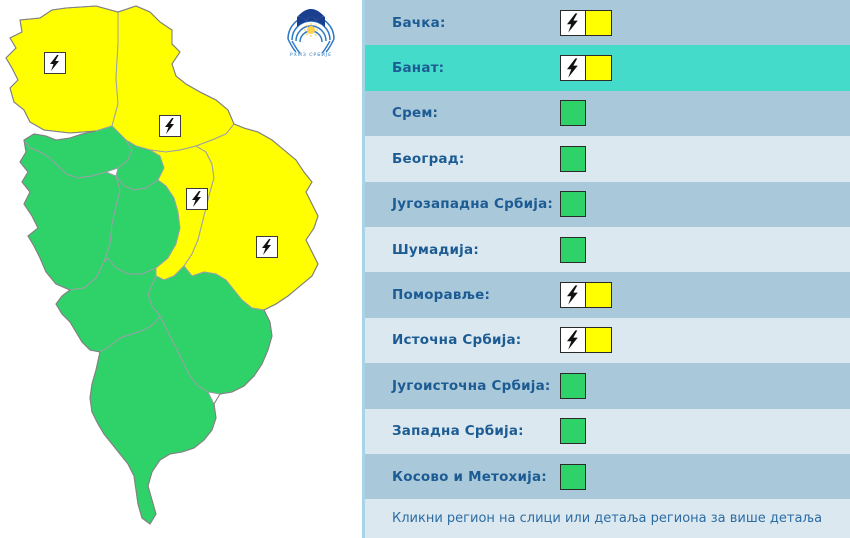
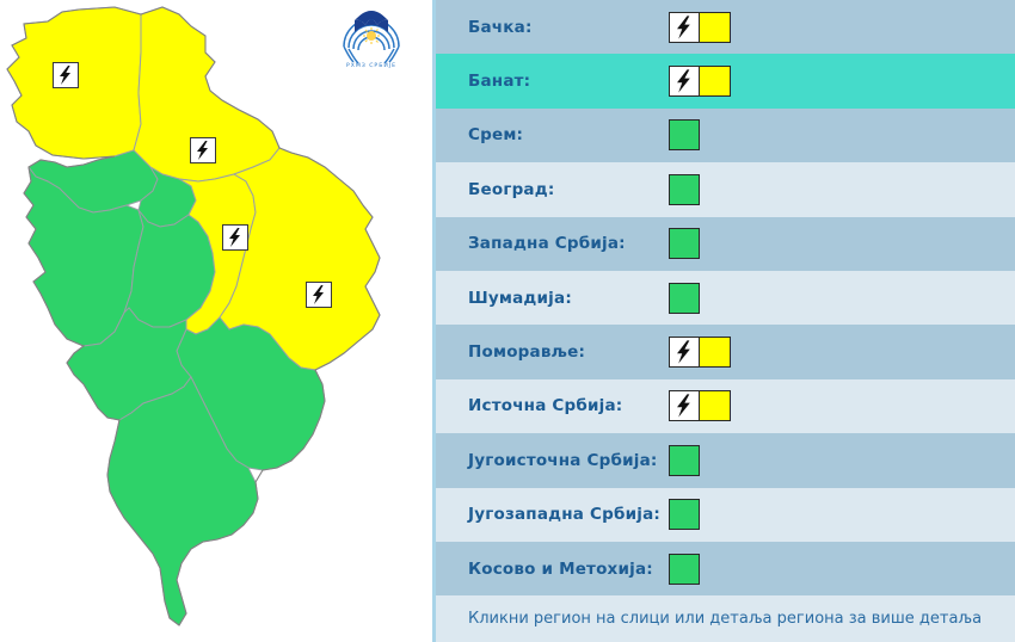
  Бачка:
  Банат:
  Срем:
  Београд:
- Југозападна Србија:
+ Западна Србија:
  Шумадија:
  Поморавље:
  Источна Србија:
  Југоисточна Србија:
- Западна Србија:
+ Југозападна Србија:
  Косово и Метохија:
  Кликни регион на слици или детаља региона за више детаља
